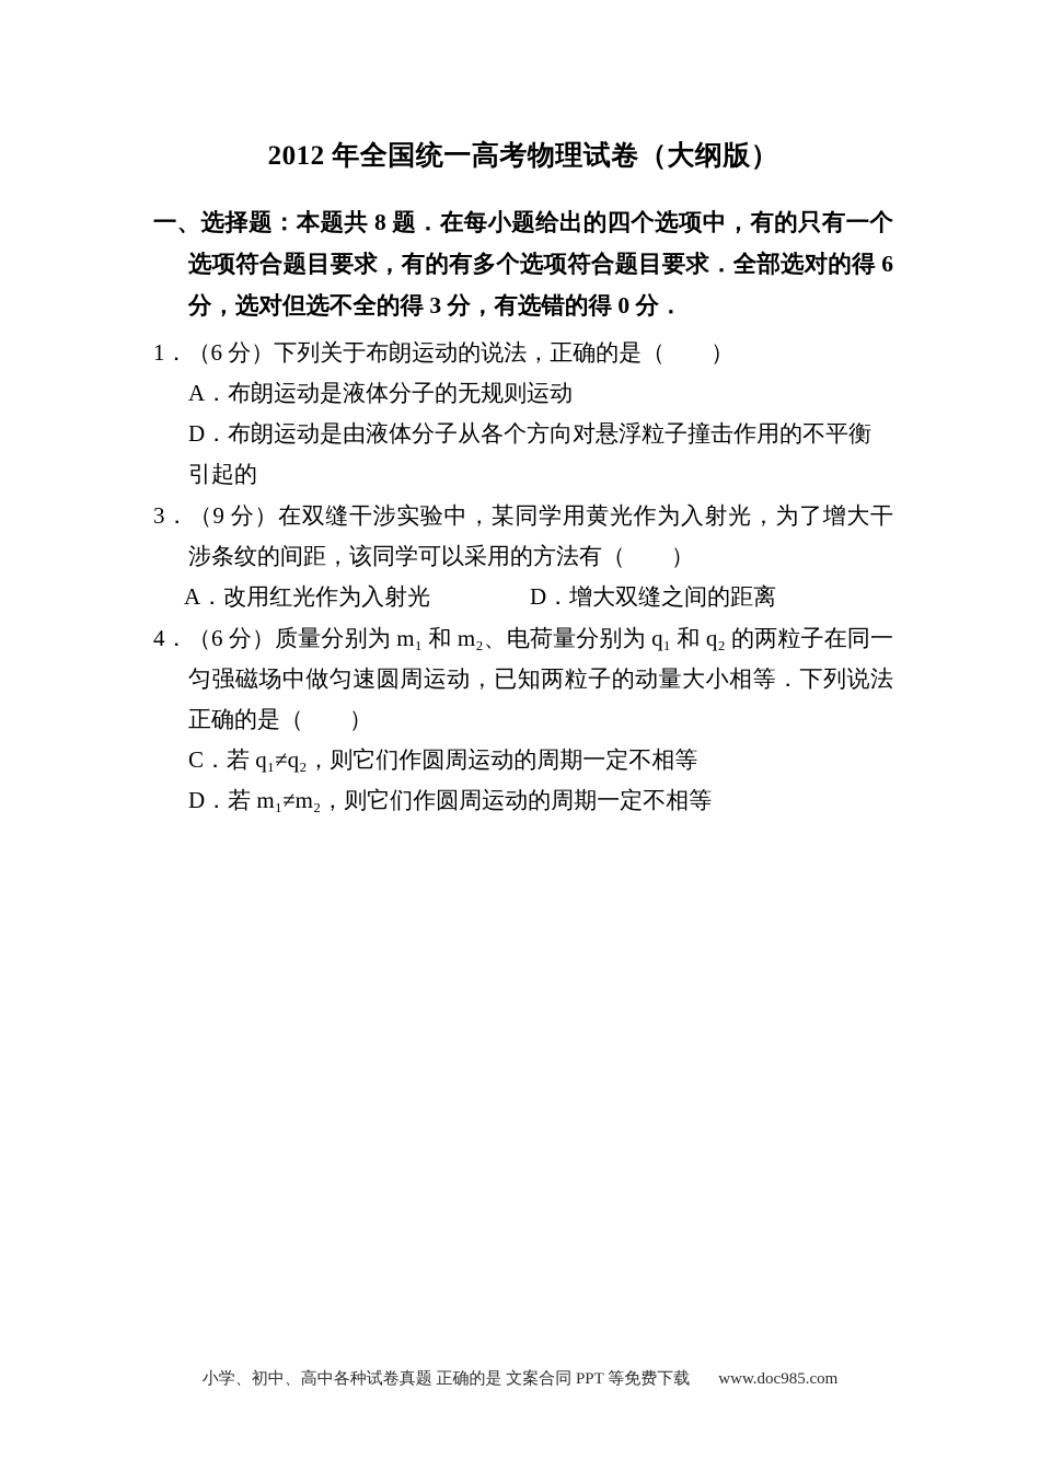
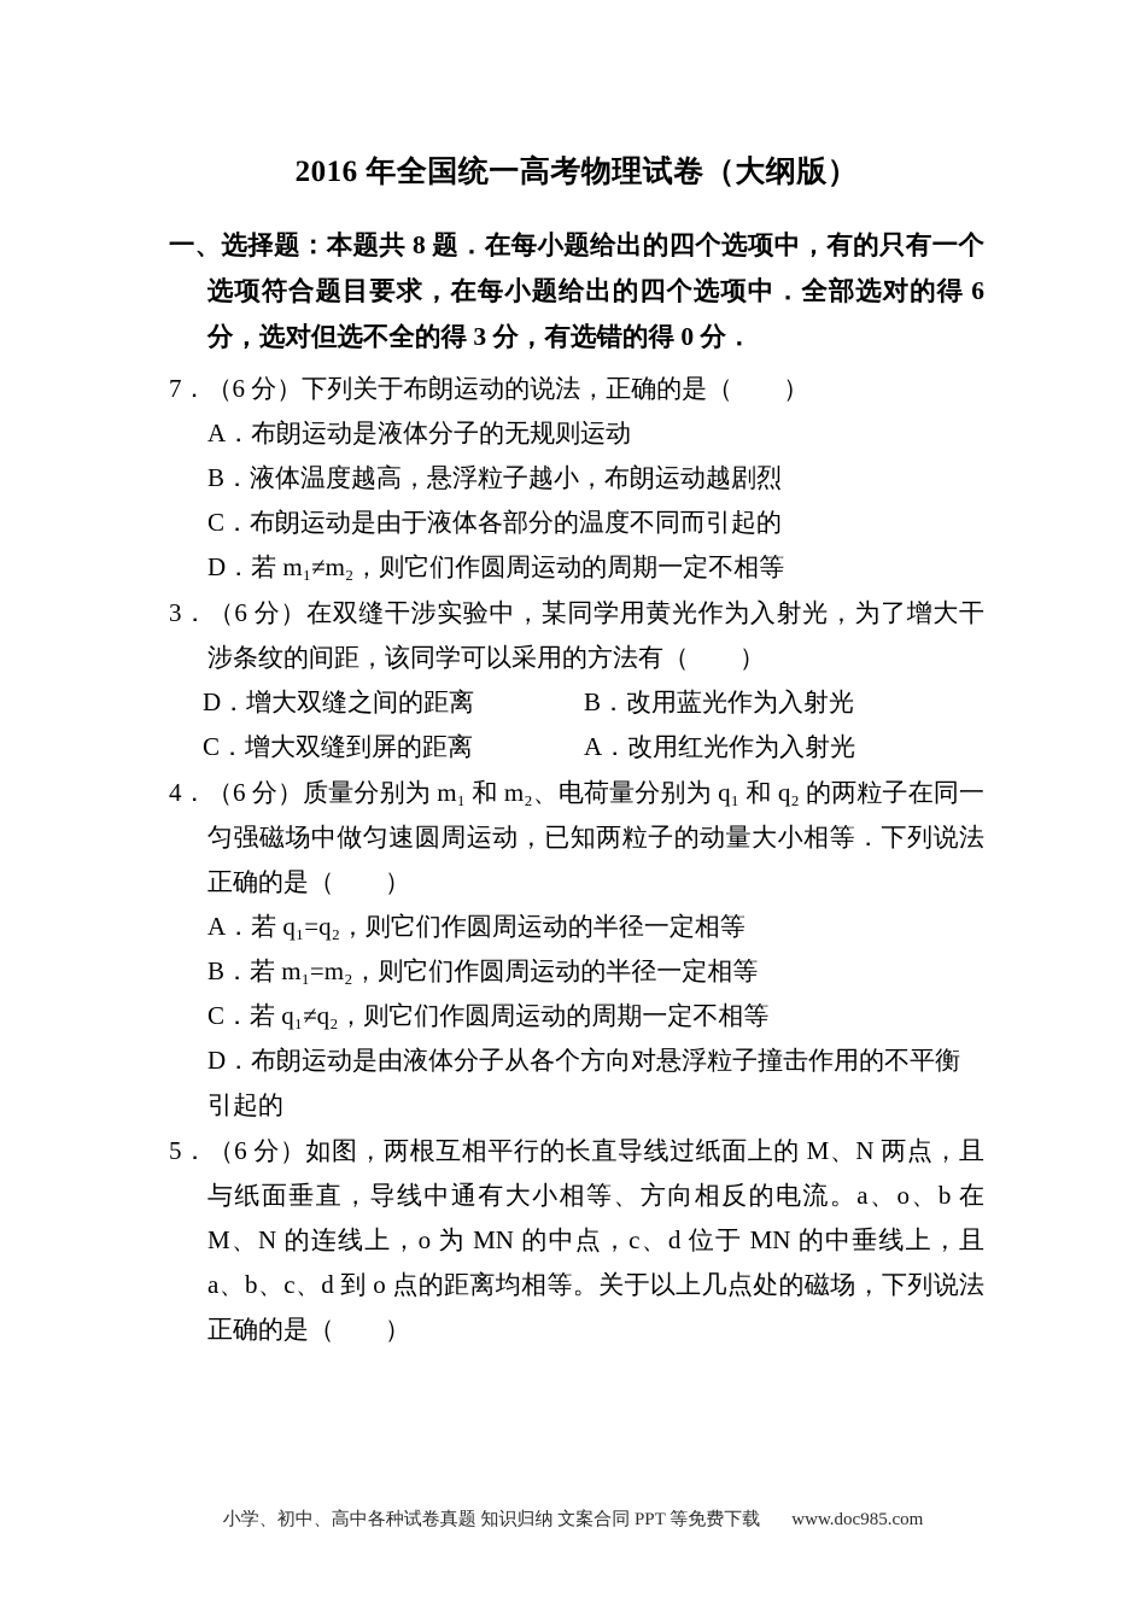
- 2012 年全国统一高考物理试卷（大纲版）
+ 2016 年全国统一高考物理试卷（大纲版）
- 一、选择题：本题共 8 题．在每小题给出的四个选项中，有的只有一个选项符合题目要求，有的有多个选项符合题目要求．全部选对的得 6 分，选对但选不全的得 3 分，有选错的得 0 分．
+ 一、选择题：本题共 8 题．在每小题给出的四个选项中，有的只有一个选项符合题目要求，在每小题给出的四个选项中．全部选对的得 6 分，选对但选不全的得 3 分，有选错的得 0 分．
- 1．（6 分）下列关于布朗运动的说法，正确的是（ ）
+ 7．（6 分）下列关于布朗运动的说法，正确的是（ ）
  A．布朗运动是液体分子的无规则运动
+ B．液体温度越高，悬浮粒子越小，布朗运动越剧烈
+ C．布朗运动是由于液体各部分的温度不同而引起的
- D．布朗运动是由液体分子从各个方向对悬浮粒子撞击作用的不平衡引起的
+ D．若 m₁≠m₂，则它们作圆周运动的周期一定不相等
- 3．（9 分）在双缝干涉实验中，某同学用黄光作为入射光，为了增大干涉条纹的间距，该同学可以采用的方法有（ ）
+ 3．（6 分）在双缝干涉实验中，某同学用黄光作为入射光，为了增大干涉条纹的间距，该同学可以采用的方法有（ ）
- A．改用红光作为入射光
+ D．增大双缝之间的距离
+ B．改用蓝光作为入射光
+ C．增大双缝到屏的距离
- D．增大双缝之间的距离
+ A．改用红光作为入射光
  4．（6 分）质量分别为 m₁ 和 m₂、电荷量分别为 q₁ 和 q₂ 的两粒子在同一匀强磁场中做匀速圆周运动，已知两粒子的动量大小相等．下列说法正确的是（ ）
+ A．若 q₁=q₂，则它们作圆周运动的半径一定相等
+ B．若 m₁=m₂，则它们作圆周运动的半径一定相等
  C．若 q₁≠q₂，则它们作圆周运动的周期一定不相等
- D．若 m₁≠m₂，则它们作圆周运动的周期一定不相等
+ D．布朗运动是由液体分子从各个方向对悬浮粒子撞击作用的不平衡引起的
+ 5．（6 分）如图，两根互相平行的长直导线过纸面上的 M、N 两点，且与纸面垂直，导线中通有大小相等、方向相反的电流。a、o、b 在 M、N 的连线上，o 为 MN 的中点，c、d 位于 MN 的中垂线上，且 a、b、c、d 到 o 点的距离均相等。关于以上几点处的磁场，下列说法正确的是（ ）
- 小学、初中、高中各种试卷真题 正确的是 文案合同 PPT 等免费下载 www.doc985.com
+ 小学、初中、高中各种试卷真题 知识归纳 文案合同 PPT 等免费下载 www.doc985.com
